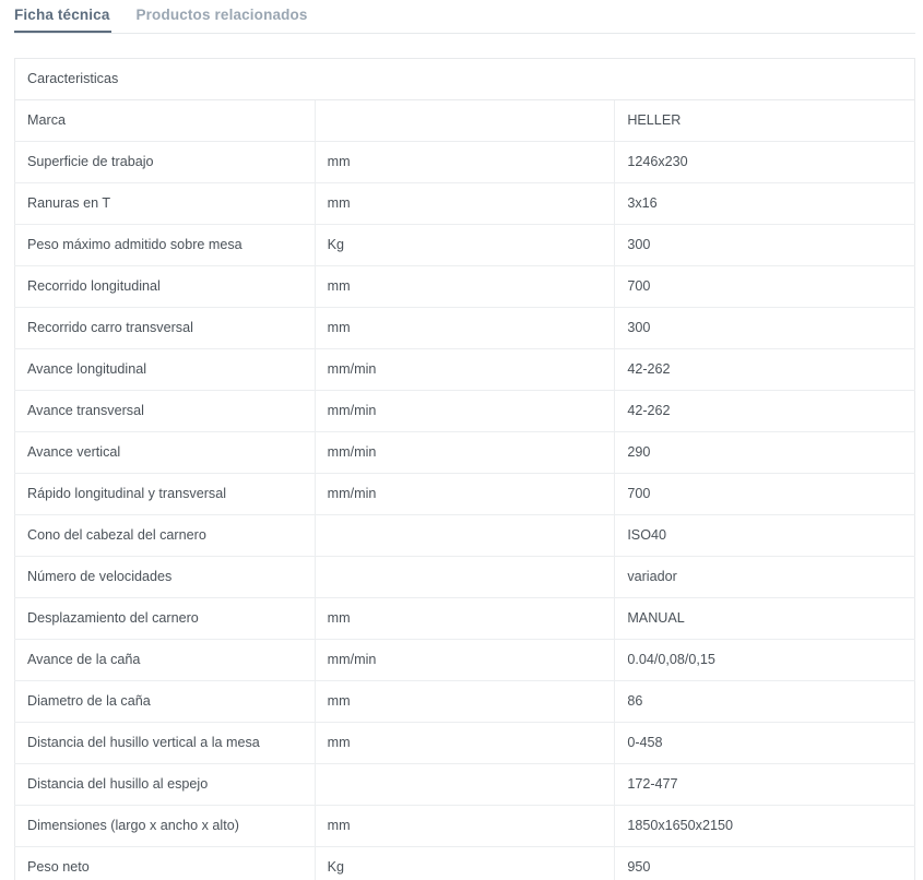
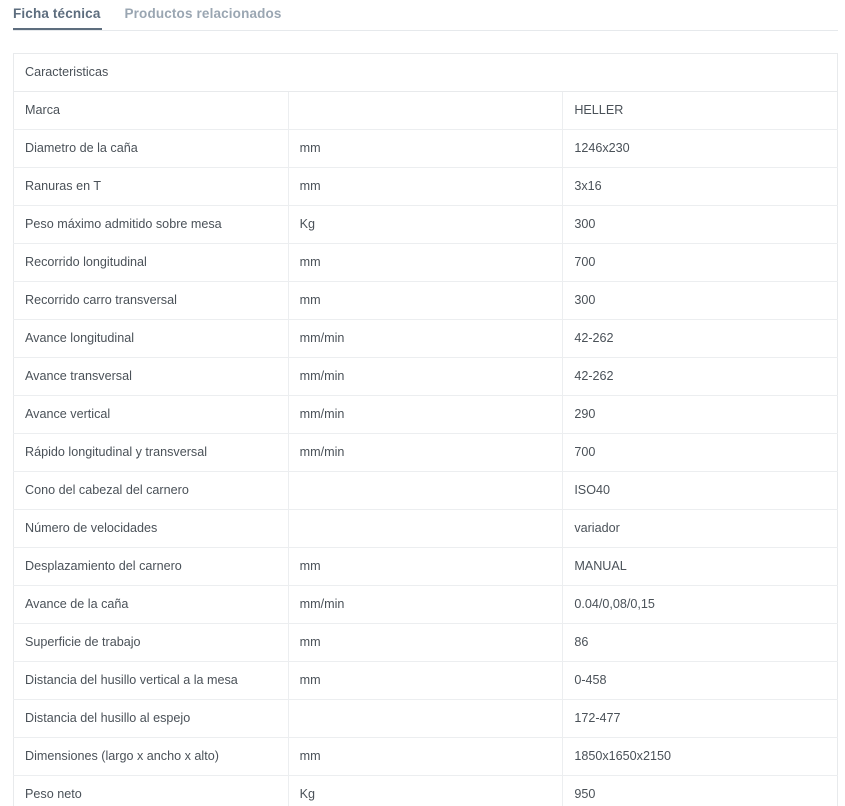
  Ficha técnica
  Productos relacionados
  Caracteristicas
  Marca		HELLER
- Superficie de trabajo	mm	1246x230
+ Diametro de la caña	mm	1246x230
  Ranuras en T	mm	3x16
  Peso máximo admitido sobre mesa	Kg	300
  Recorrido longitudinal	mm	700
  Recorrido carro transversal	mm	300
  Avance longitudinal	mm/min	42-262
  Avance transversal	mm/min	42-262
  Avance vertical	mm/min	290
  Rápido longitudinal y transversal	mm/min	700
  Cono del cabezal del carnero		ISO40
  Número de velocidades		variador
  Desplazamiento del carnero	mm	MANUAL
  Avance de la caña	mm/min	0.04/0,08/0,15
- Diametro de la caña	mm	86
+ Superficie de trabajo	mm	86
  Distancia del husillo vertical a la mesa	mm	0-458
  Distancia del husillo al espejo		172-477
  Dimensiones (largo x ancho x alto)	mm	1850x1650x2150
  Peso neto	Kg	950
